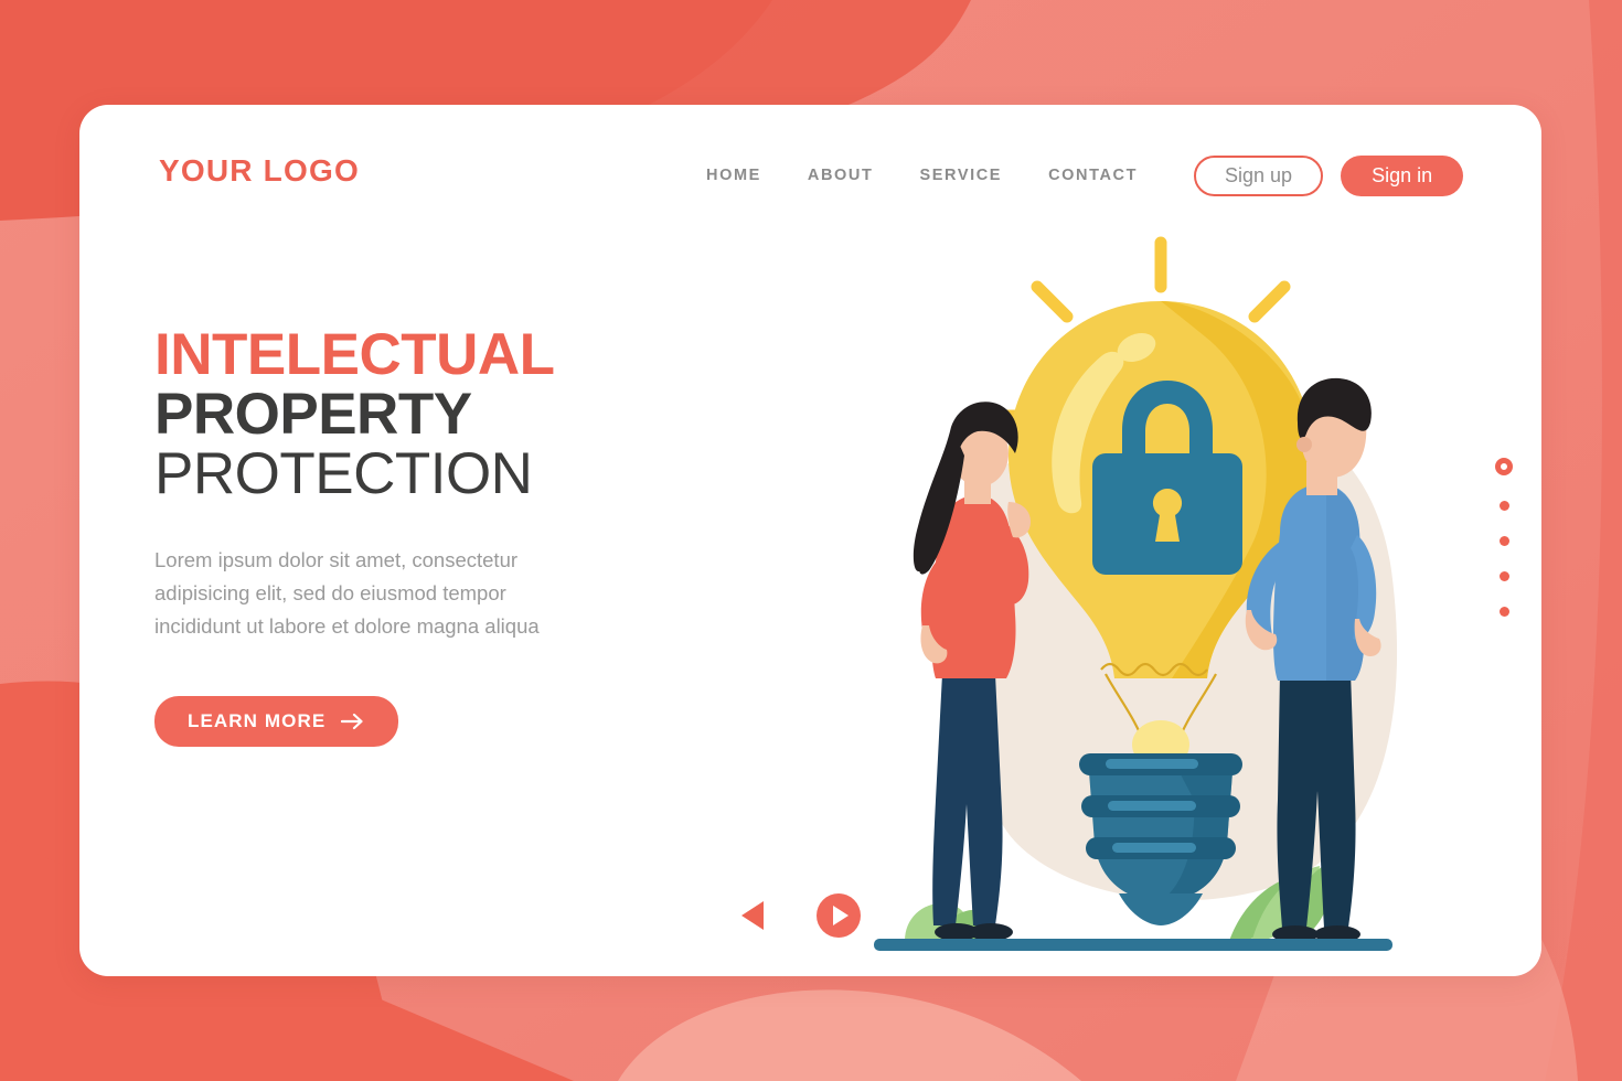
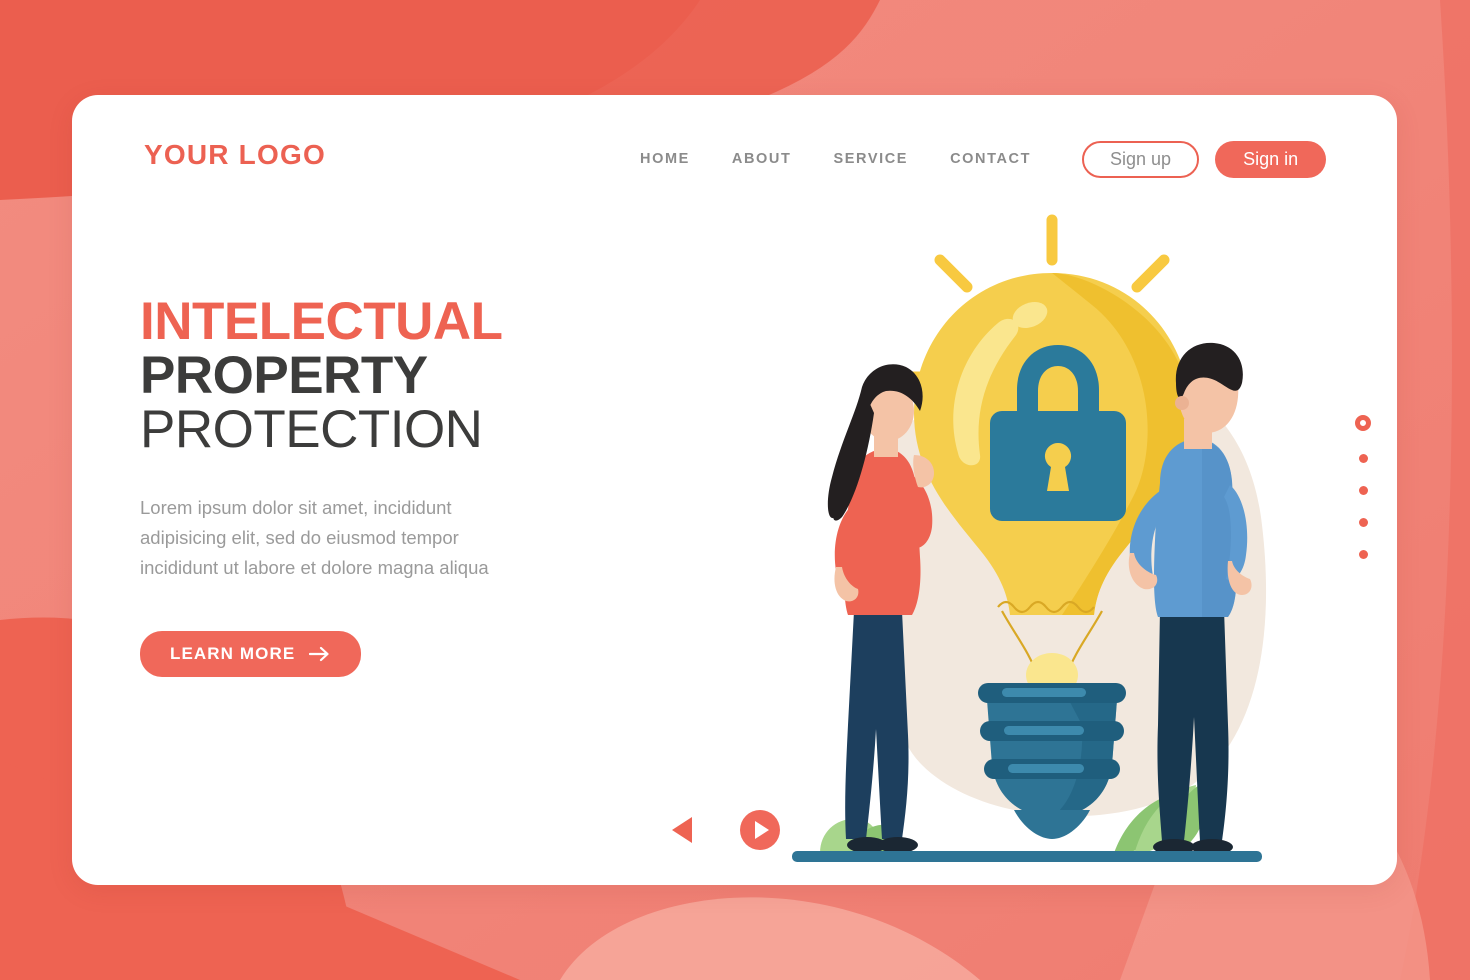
  YOUR LOGO
  HOME
  ABOUT
  SERVICE
  CONTACT
  Sign up
  Sign in
  INTELECTUAL
  PROPERTY
  PROTECTION
- Lorem ipsum dolor sit amet, consectetur adipisicing elit, sed do eiusmod tempor incididunt ut labore et dolore magna aliqua
+ Lorem ipsum dolor sit amet, incididunt adipisicing elit, sed do eiusmod tempor incididunt ut labore et dolore magna aliqua
  LEARN MORE
